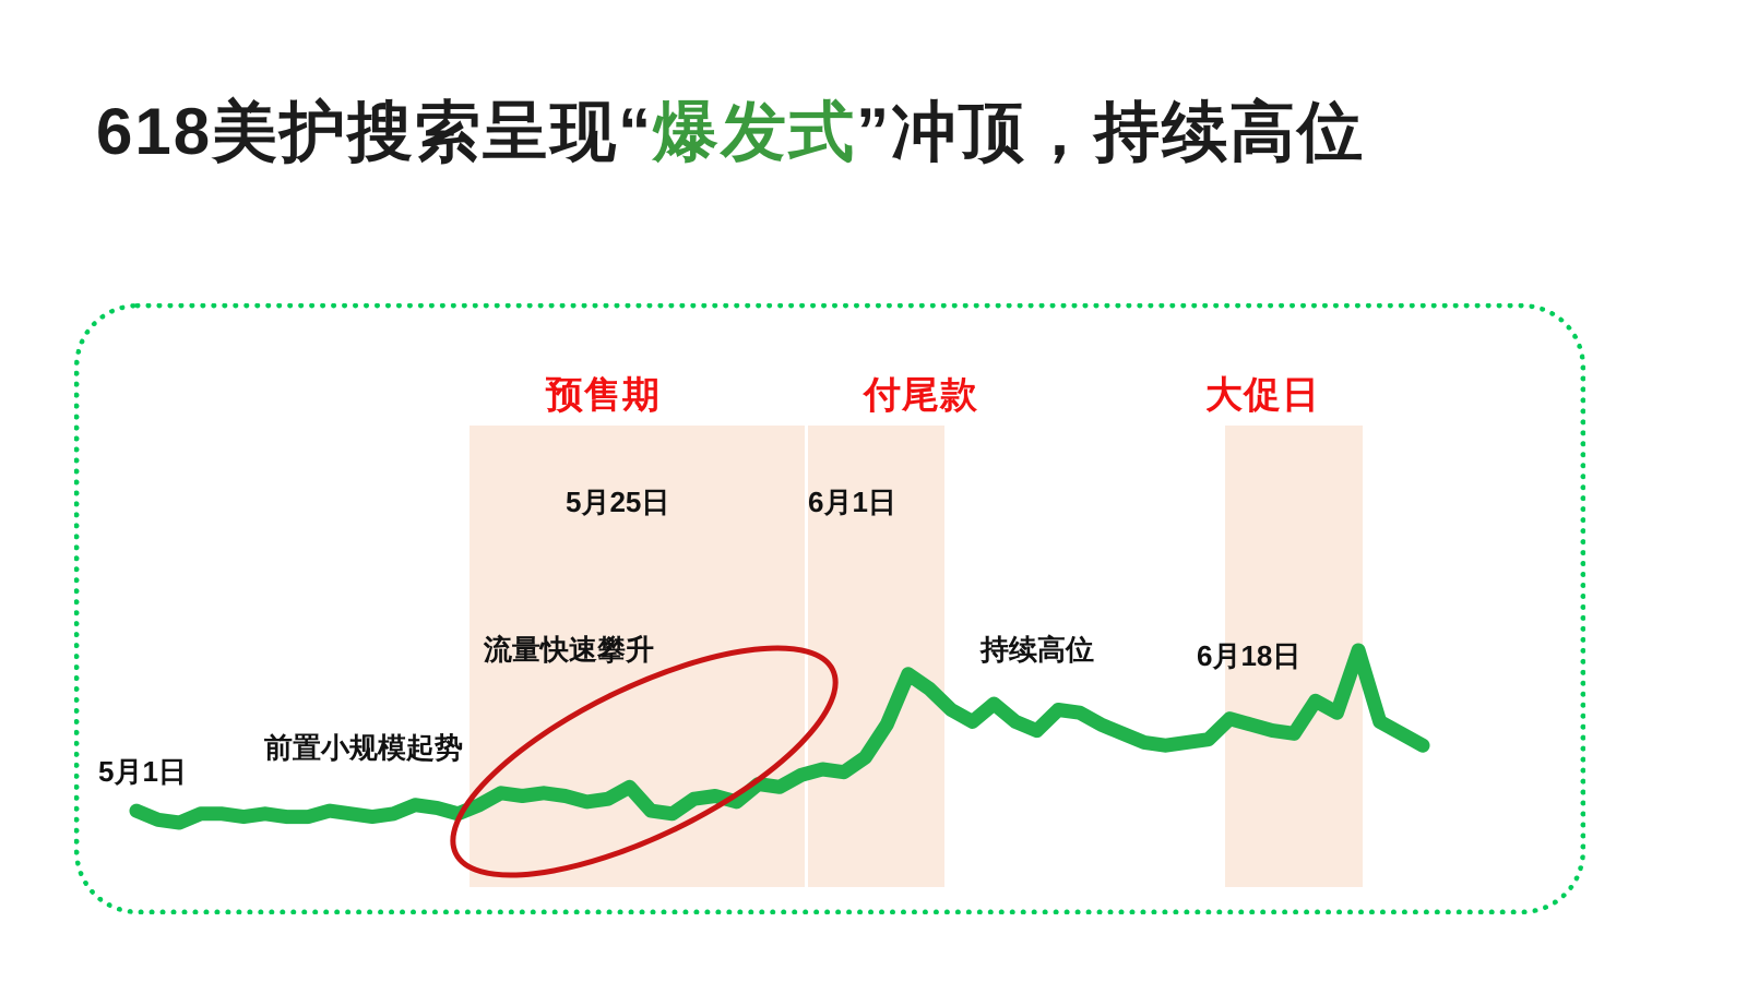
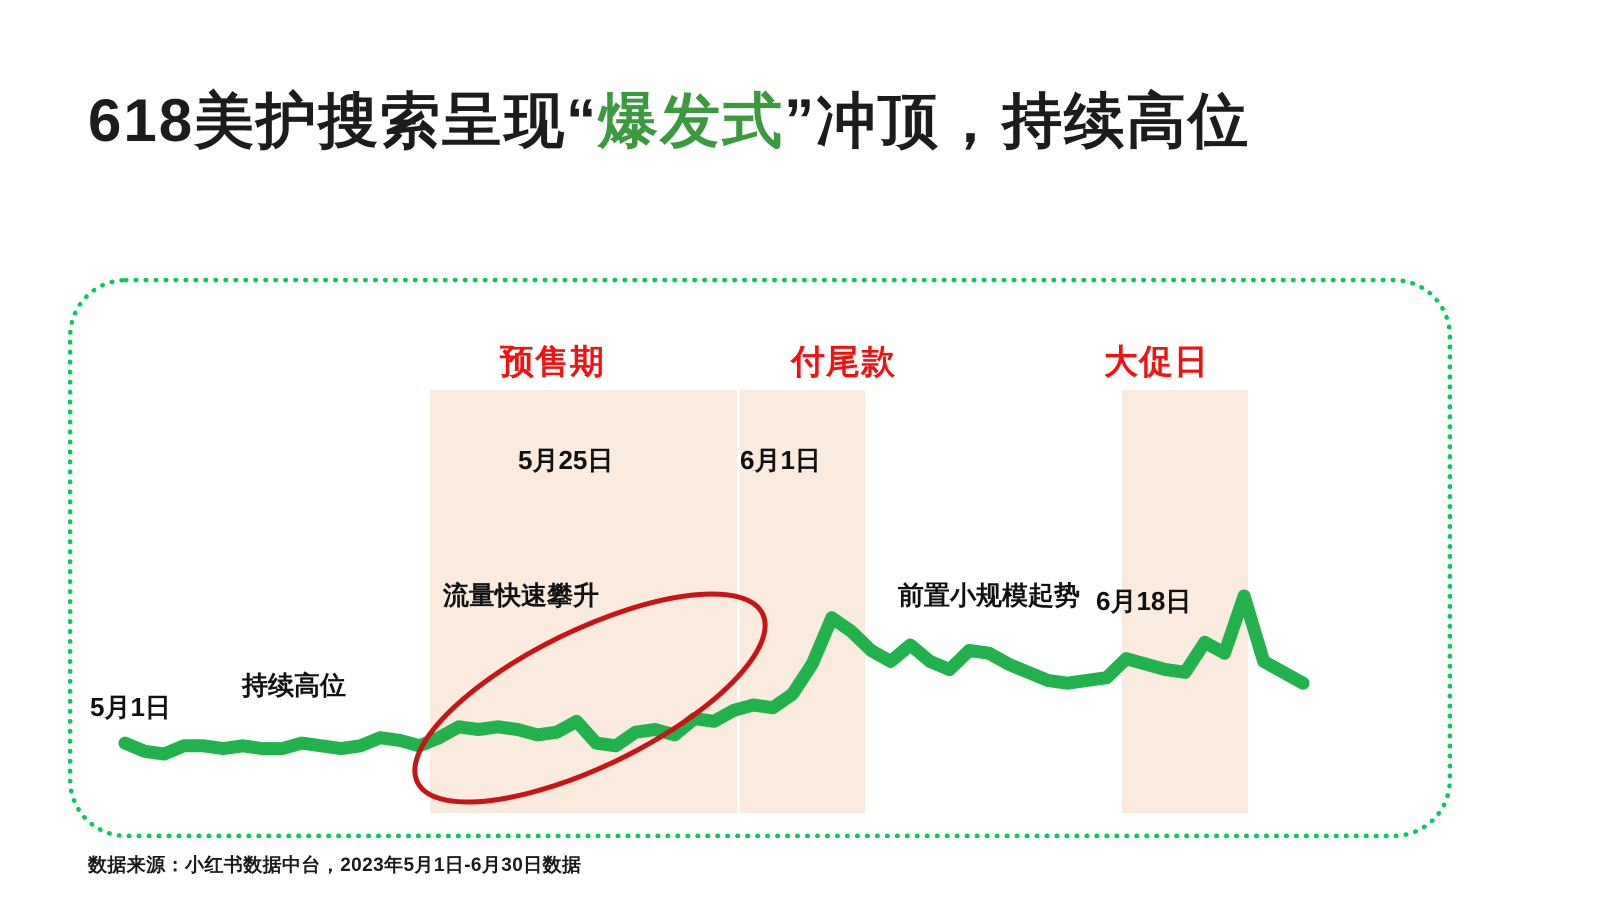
  618美护搜索呈现“爆发式”冲顶，持续高位
  预售期
  付尾款
  大促日
  5月1日
  5月25日
  6月1日
  6月18日
- 前置小规模起势
+ 持续高位
  流量快速攀升
- 持续高位
+ 前置小规模起势
+ 数据来源：小红书数据中台，2023年5月1日-6月30日数据
